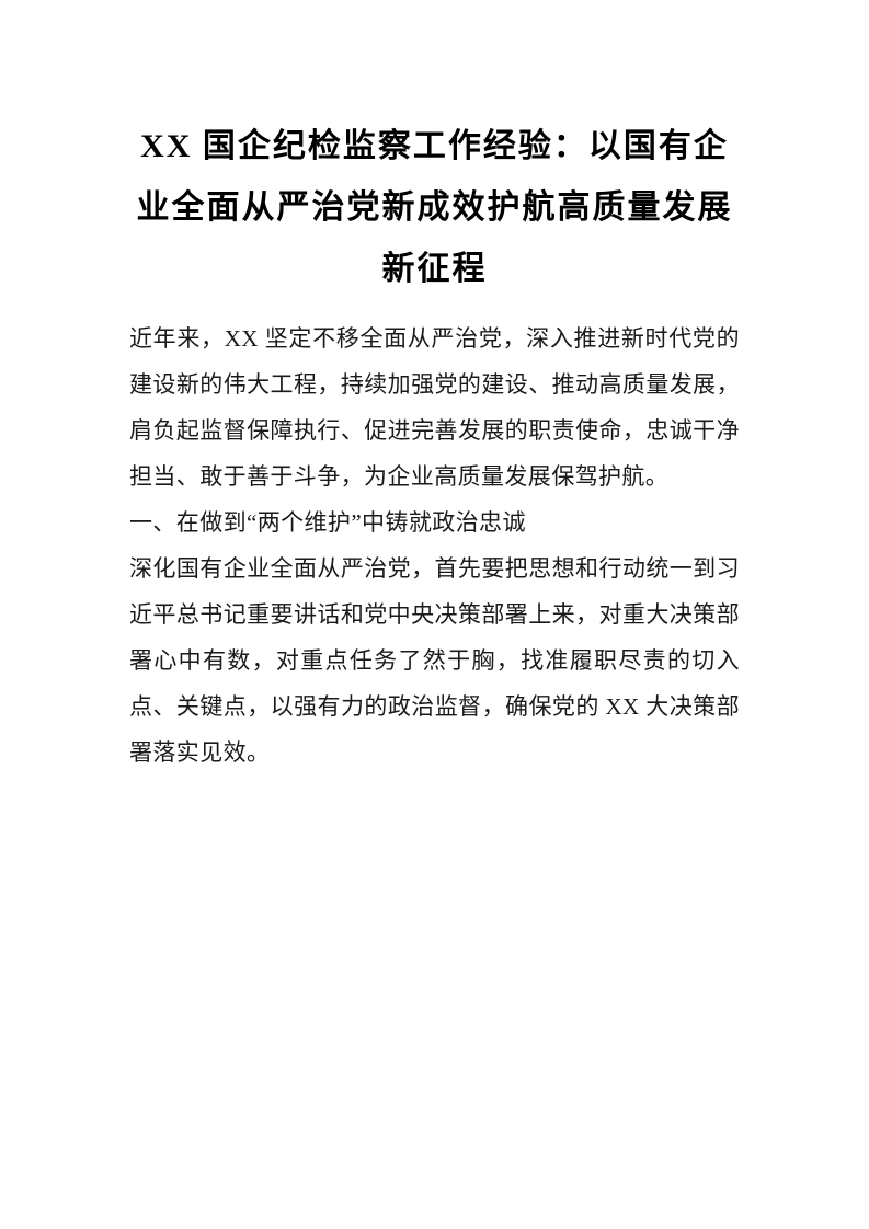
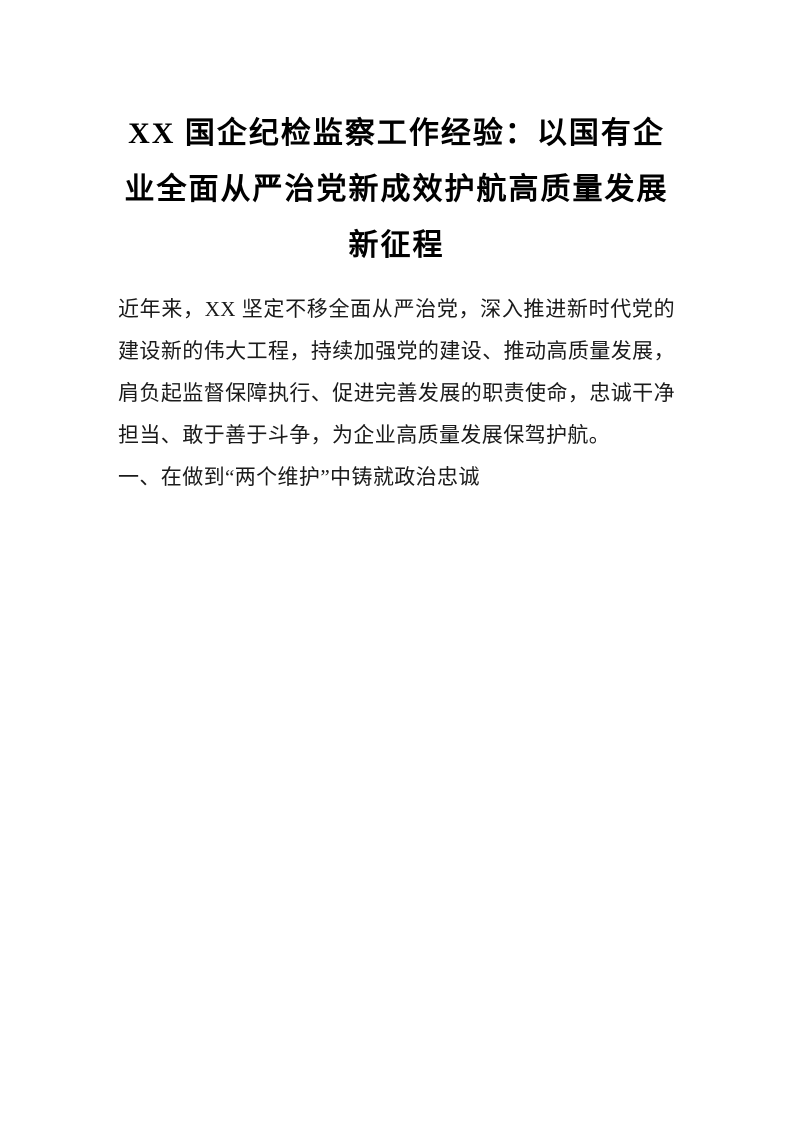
  XX 国企纪检监察工作经验：以国有企业全面从严治党新成效护航高质量发展新征程
  近年来，XX 坚定不移全面从严治党，深入推进新时代党的建设新的伟大工程，持续加强党的建设、推动高质量发展，肩负起监督保障执行、促进完善发展的职责使命，忠诚干净担当、敢于善于斗争，为企业高质量发展保驾护航。
  一、在做到“两个维护”中铸就政治忠诚
- 深化国有企业全面从严治党，首先要把思想和行动统一到习近平总书记重要讲话和党中央决策部署上来，对重大决策部署心中有数，对重点任务了然于胸，找准履职尽责的切入点、关键点，以强有力的政治监督，确保党的 XX 大决策部署落实见效。
